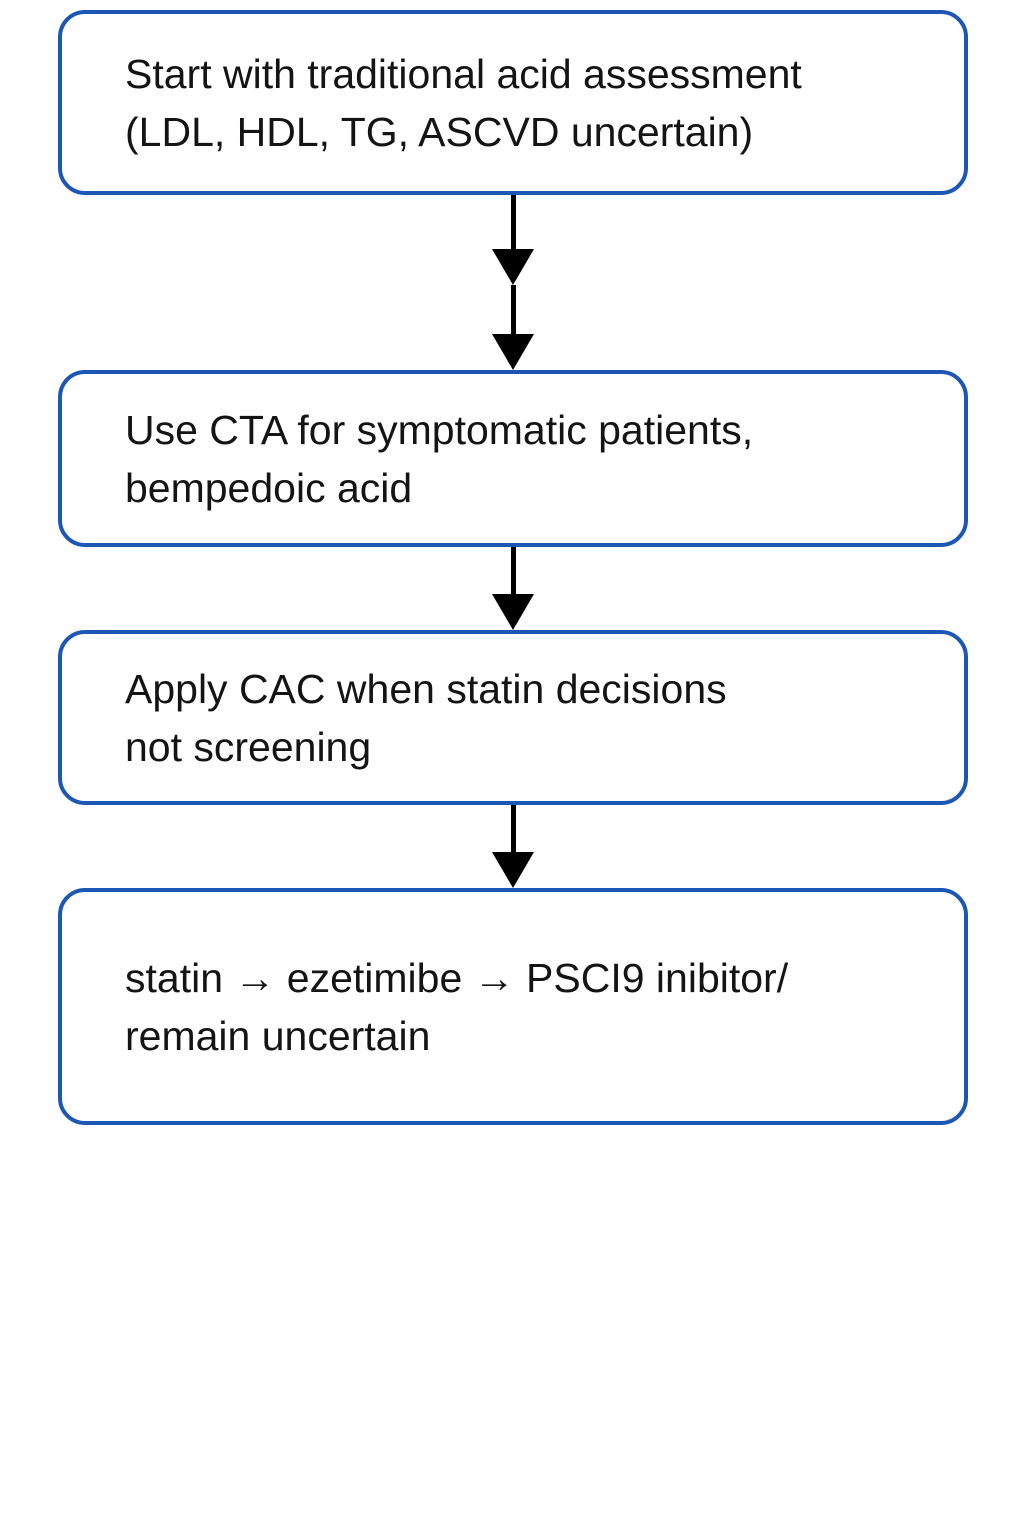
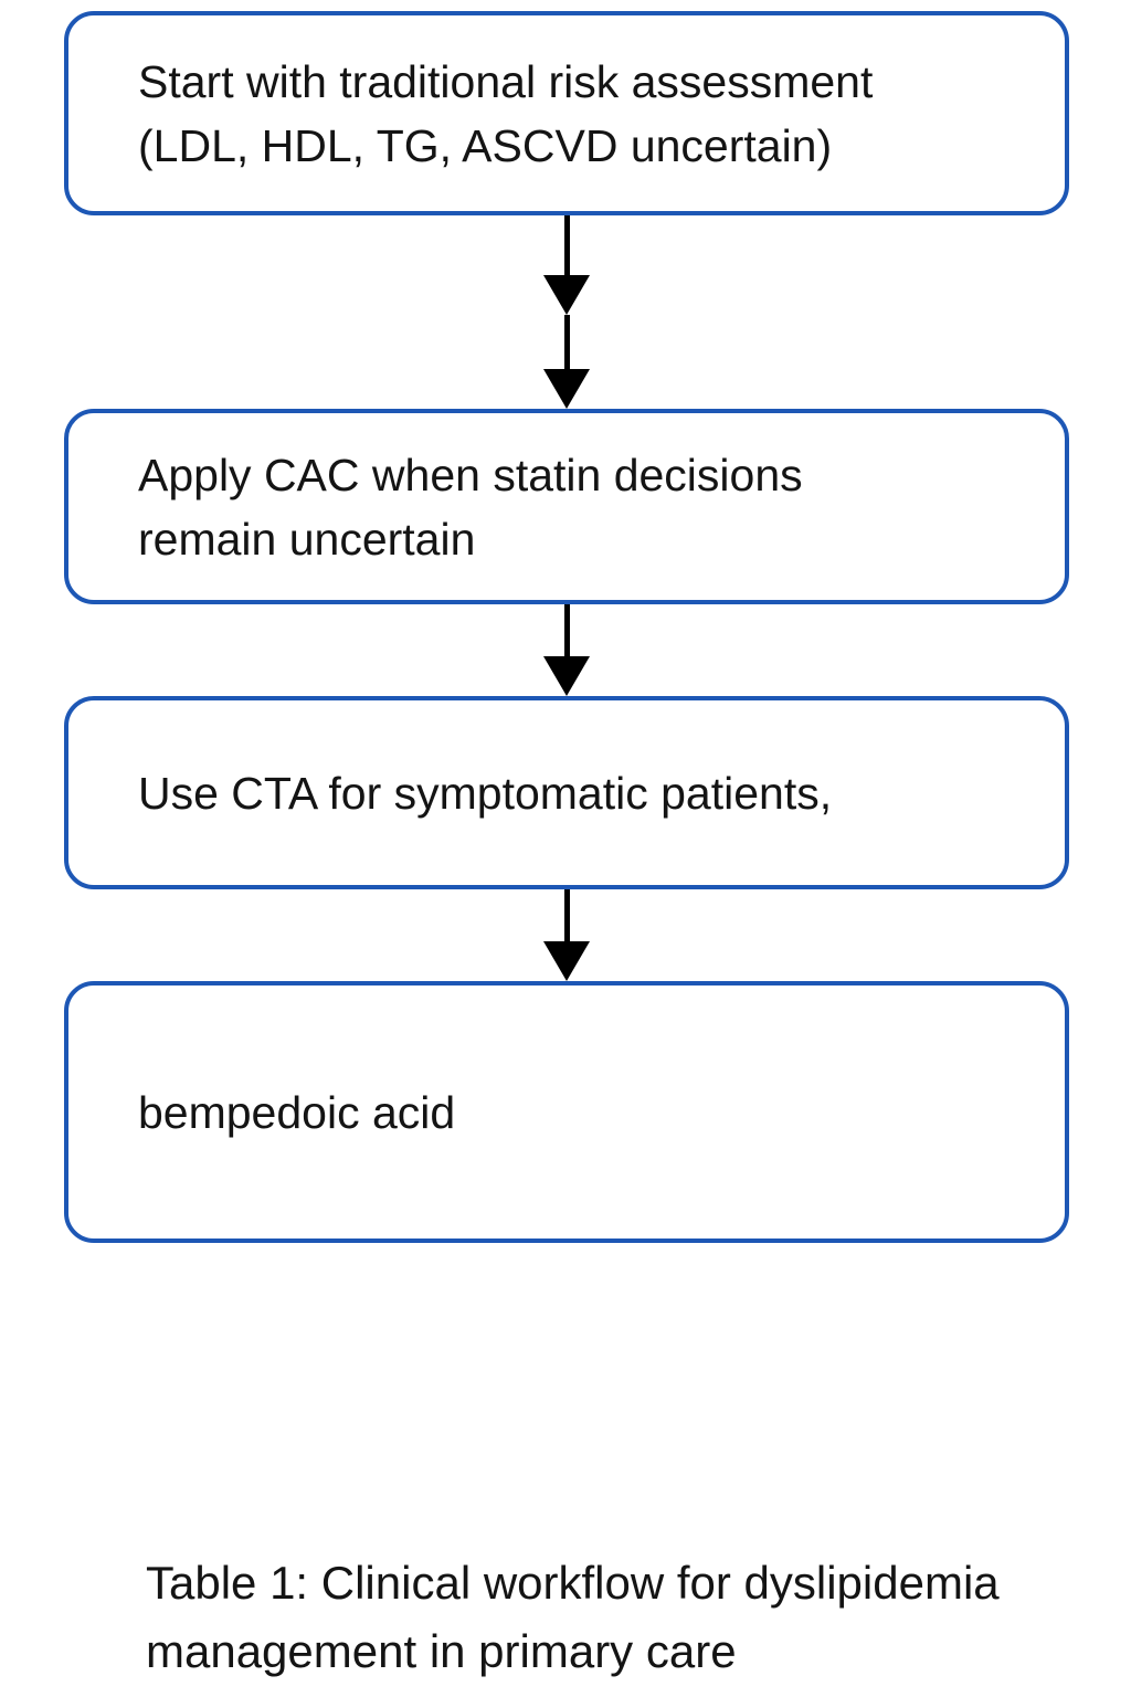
- Start with traditional acid assessment
+ Start with traditional risk assessment
  (LDL, HDL, TG, ASCVD uncertain)
- Use CTA for symptomatic patients,
+ Apply CAC when statin decisions
- bempedoic acid
+ remain uncertain
- Apply CAC when statin decisions
+ Use CTA for symptomatic patients,
- not screening
- statin → ezetimibe → PSCI9 inibitor/
- remain uncertain
+ bempedoic acid
+ Table 1: Clinical workflow for dyslipidemia management in primary care
